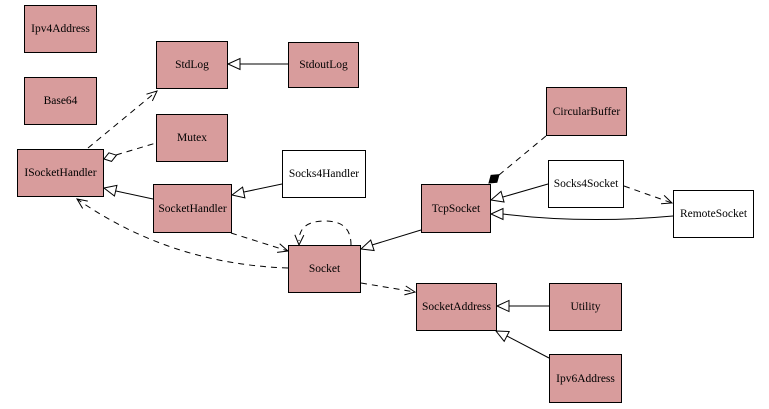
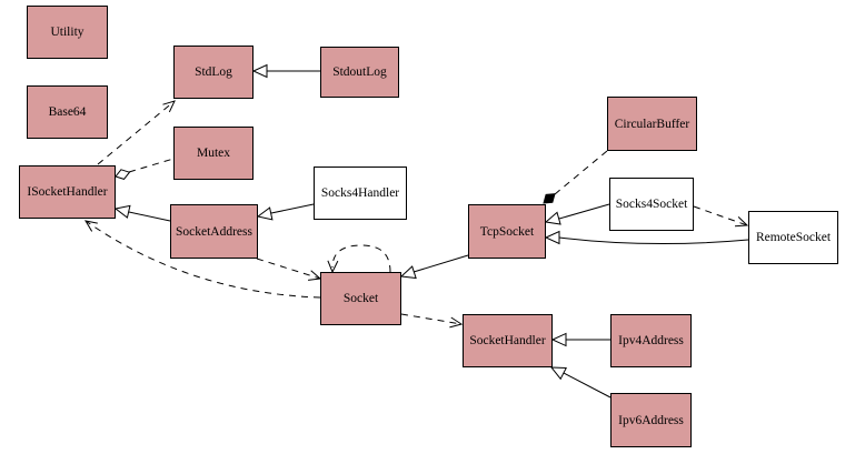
- Ipv4Address
+ Utility
  Base64
  StdLog
  StdoutLog
  Mutex
  ISocketHandler
- SocketHandler
+ SocketAddress
  Socks4Handler
  Socket
  TcpSocket
  CircularBuffer
  Socks4Socket
  RemoteSocket
- SocketAddress
+ SocketHandler
- Utility
+ Ipv4Address
  Ipv6Address
